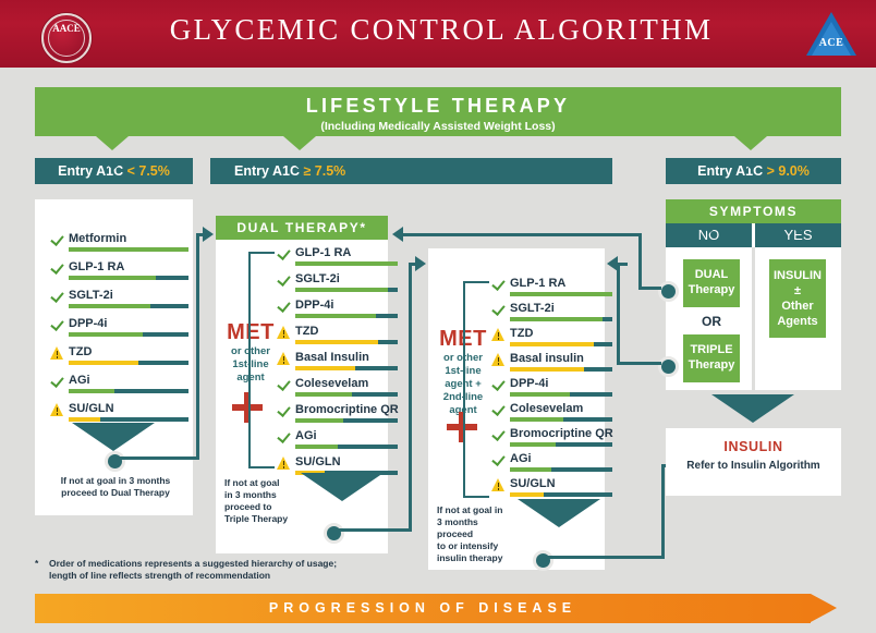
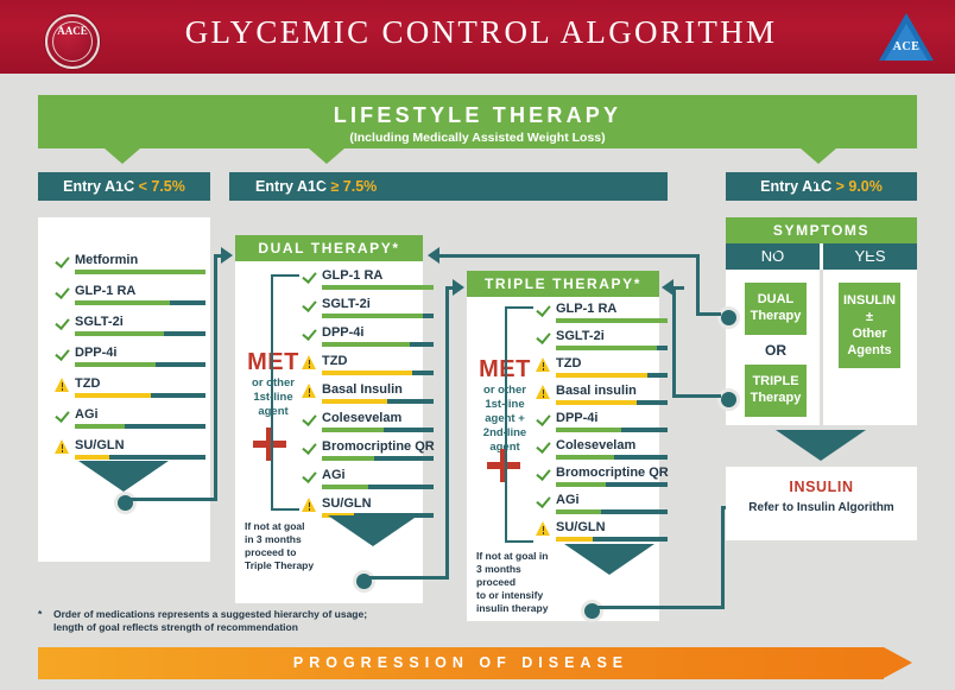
  AACE
  GLYCEMIC CONTROL ALGORITHM
  ACE
  LIFESTYLE THERAPY
  (Including Medically Assisted Weight Loss)
  Entry A1C < 7.5%
  Entry A1C ≥ 7.5%
  Entry A1C > 9.0%
  Metformin
  GLP-1 RA
  SGLT-2i
  DPP-4i
  TZD
  AGi
  SU/GLN
- If not at goal in 3 months proceed to Dual Therapy
  DUAL THERAPY*
  MET
  or other
  1st-line
  agent
  GLP-1 RA
  SGLT-2i
  DPP-4i
  TZD
  Basal Insulin
  Colesevelam
  Bromocriptine QR
  AGi
  SU/GLN
  If not at goal
  in 3 months
  proceed to
  Triple Therapy
+ TRIPLE THERAPY*
  MET
  or other
  1st-line
  agent +
  2nd-line
  agent
  GLP-1 RA
  SGLT-2i
  TZD
  Basal insulin
  DPP-4i
  Colesevelam
  Bromocriptine QR
  AGi
  SU/GLN
  If not at goal in
  3 months proceed
  to or intensify
  insulin therapy
  SYMPTOMS
  NO
  YES
  DUAL
  Therapy
  OR
  TRIPLE
  Therapy
  INSULIN
  ±
  Other
  Agents
  INSULIN
  Refer to Insulin Algorithm
  *
  Order of medications represents a suggested hierarchy of usage;
- length of line reflects strength of recommendation
+ length of goal reflects strength of recommendation
  PROGRESSION OF DISEASE
